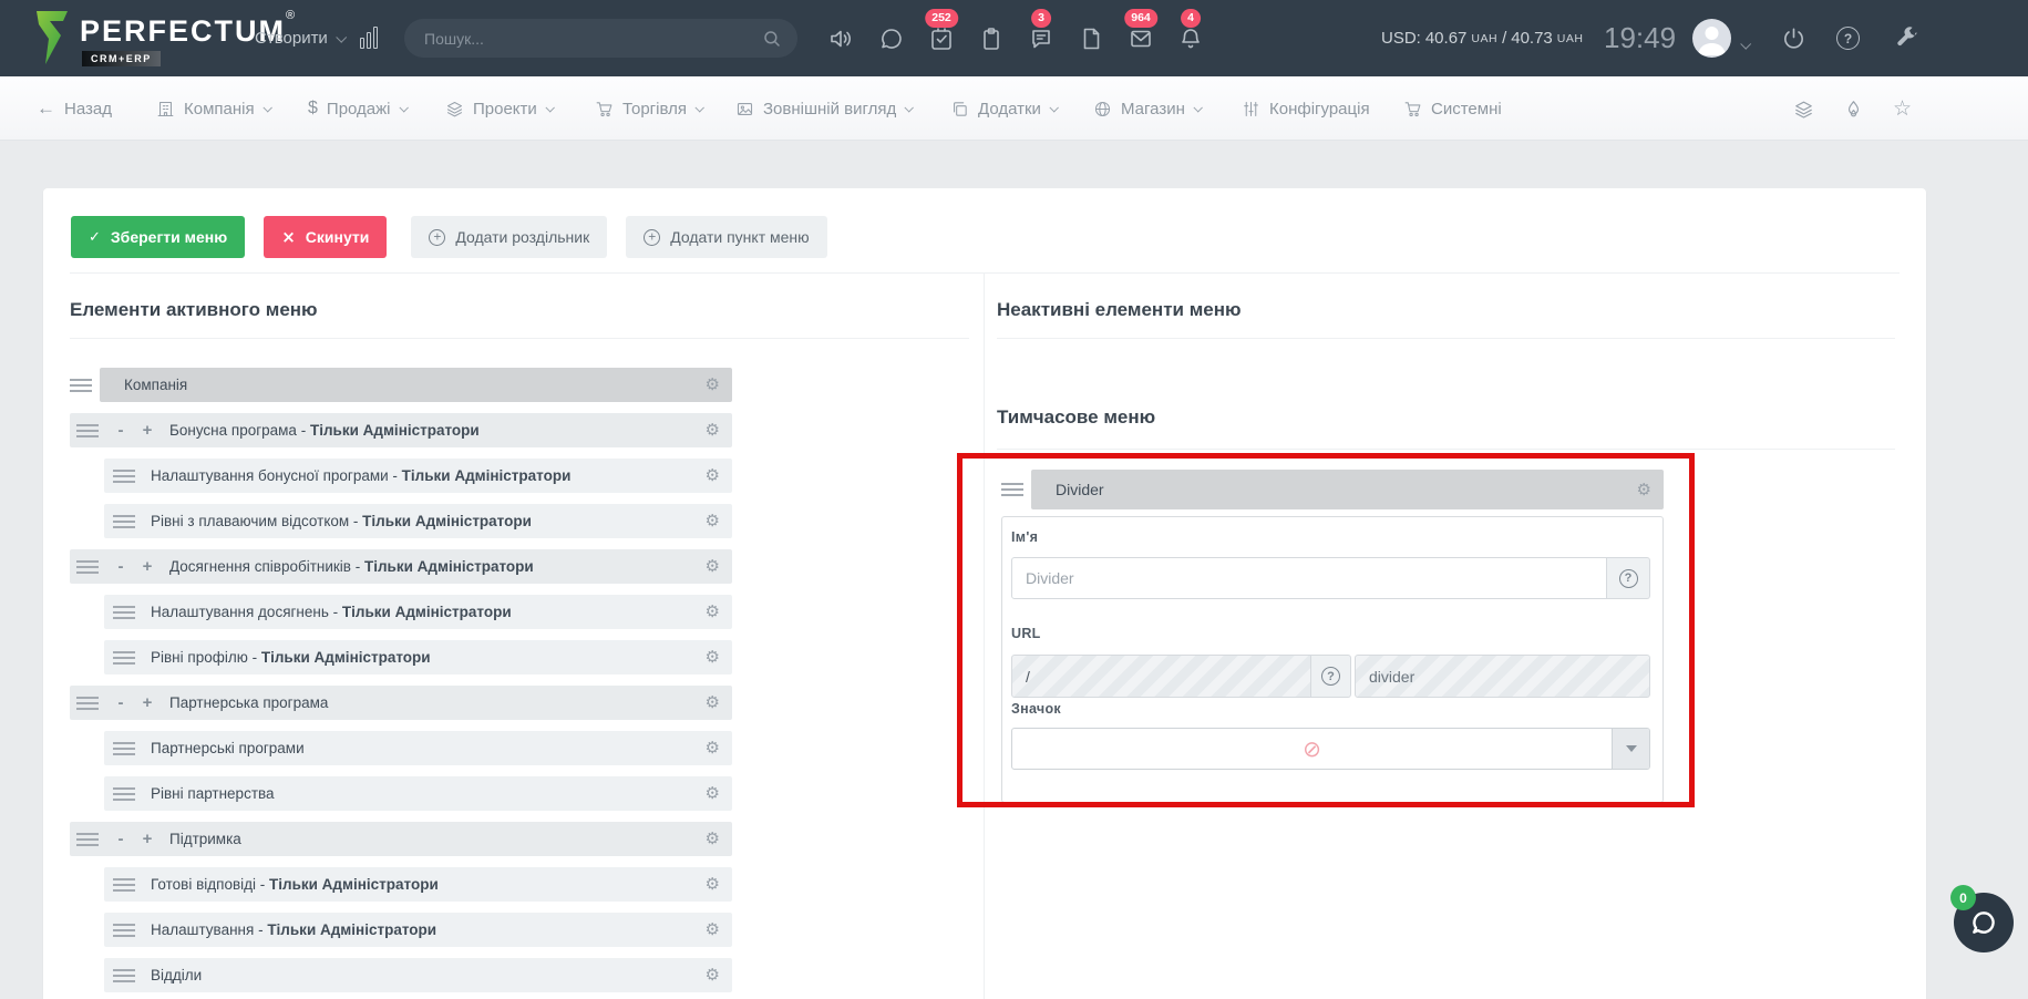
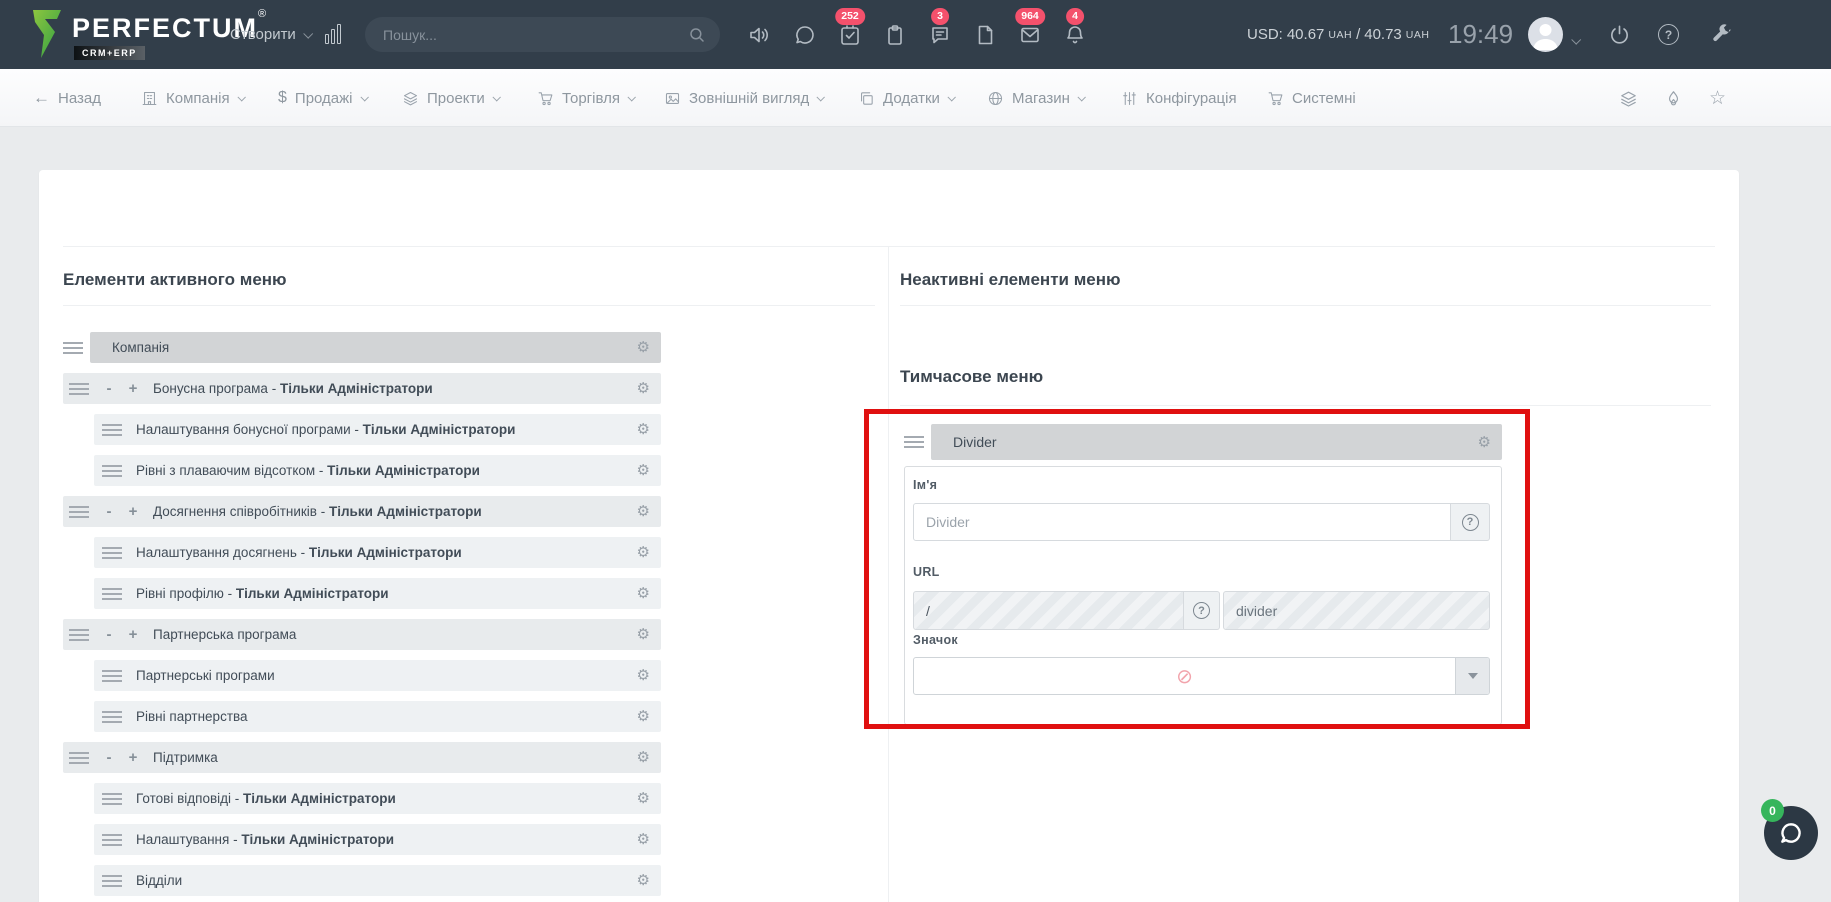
  PERFECTUM®
  CRM+ERP
  Створити
  Пошук...
  252
  3
  964
  4
  USD:
  40.67
  UAH
  /
  40.73
  UAH
  19:49
  ?
  ←
  Назад
  Компанія
  $
  Продажі
  Проекти
  Торгівля
  Зовнішній вигляд
  Додатки
  Магазин
  Конфігурація
  Системні
  ☆
- ✓
- Зберегти меню
- ×
- Скинути
- Додати роздільник
- Додати пункт меню
  Елементи активного меню
  Компанія
  ⚙
  -
  +
  Бонусна програма
  -
  Тільки Адміністратори
  ⚙
  Налаштування бонусної програми
  -
  Тільки Адміністратори
  ⚙
  Рівні з плаваючим відсотком
  -
  Тільки Адміністратори
  ⚙
  -
  +
  Досягнення співробітників
  -
  Тільки Адміністратори
  ⚙
  Налаштування досягнень
  -
  Тільки Адміністратори
  ⚙
  Рівні профілю
  -
  Тільки Адміністратори
  ⚙
  -
  +
  Партнерська програма
  ⚙
  Партнерські програми
  ⚙
  Рівні партнерства
  ⚙
  -
  +
  Підтримка
  ⚙
  Готові відповіді
  -
  Тільки Адміністратори
  ⚙
  Налаштування
  -
  Тільки Адміністратори
  ⚙
  Відділи
  ⚙
  Неактивні елементи меню
  Тимчасове меню
  Divider
  ⚙
  Ім'я
  Divider
  ?
  URL
  /
  ?
  divider
  Значок
  ⊘
  0
